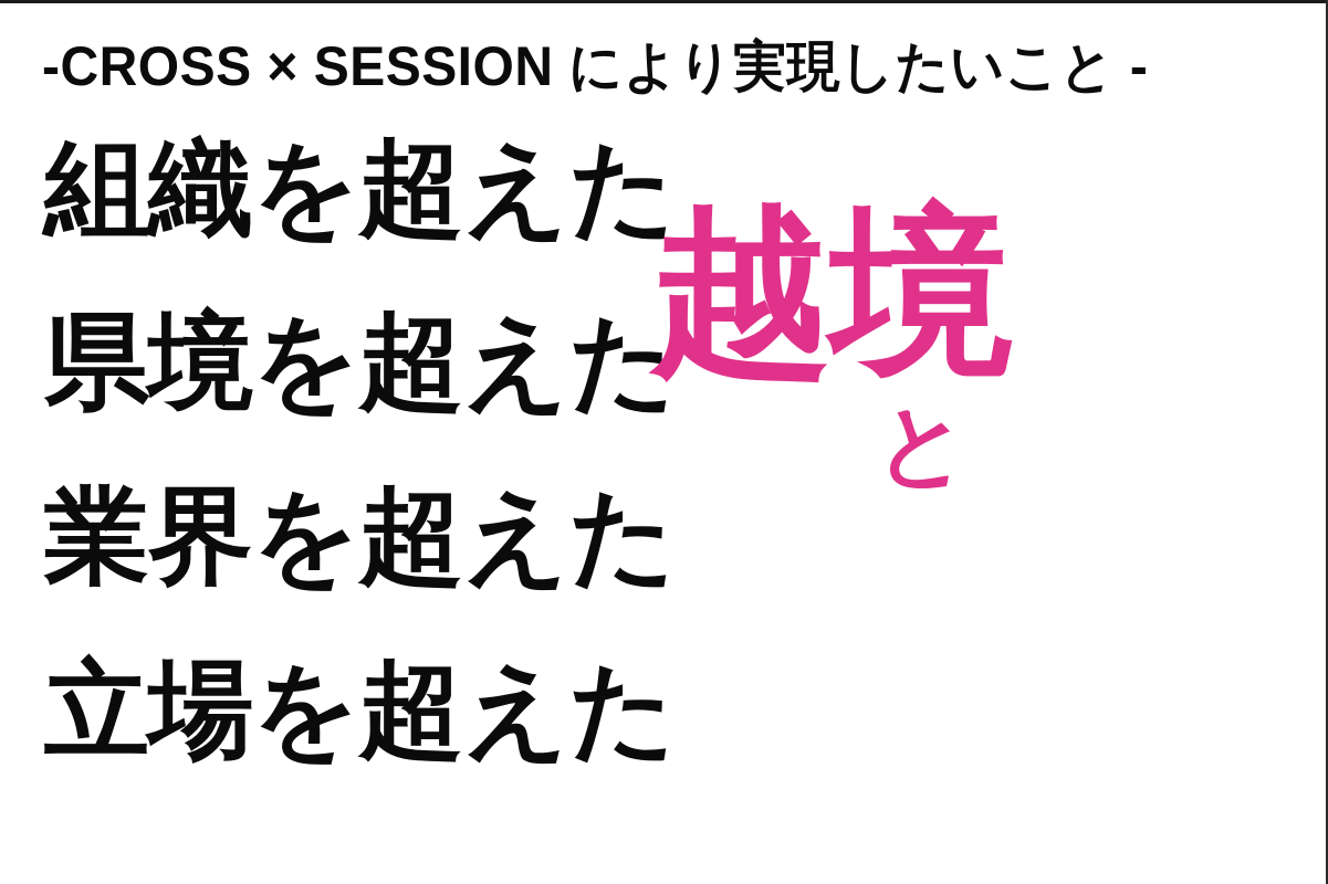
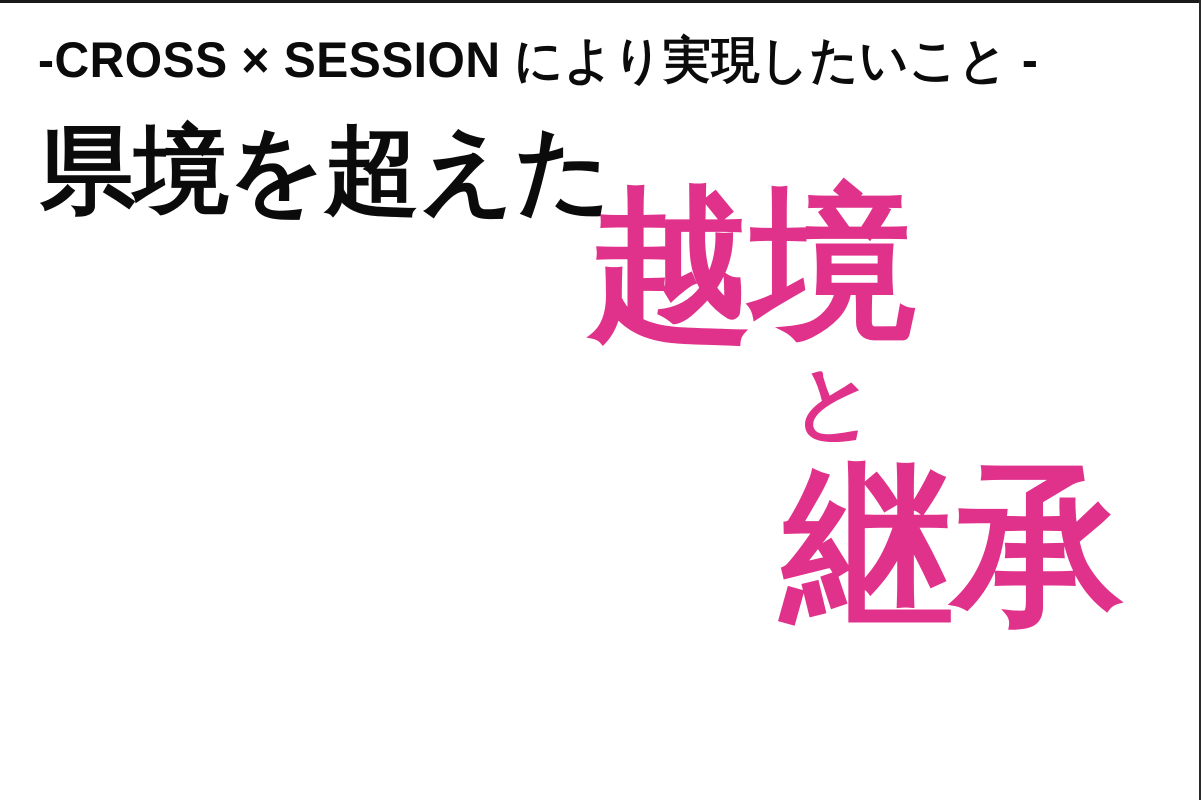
  -CROSS × SESSION により実現したいこと -
- 組織を超えた
  県境を超えた
- 業界を超えた
- 立場を超えた
  越境
  と
+ 継承
